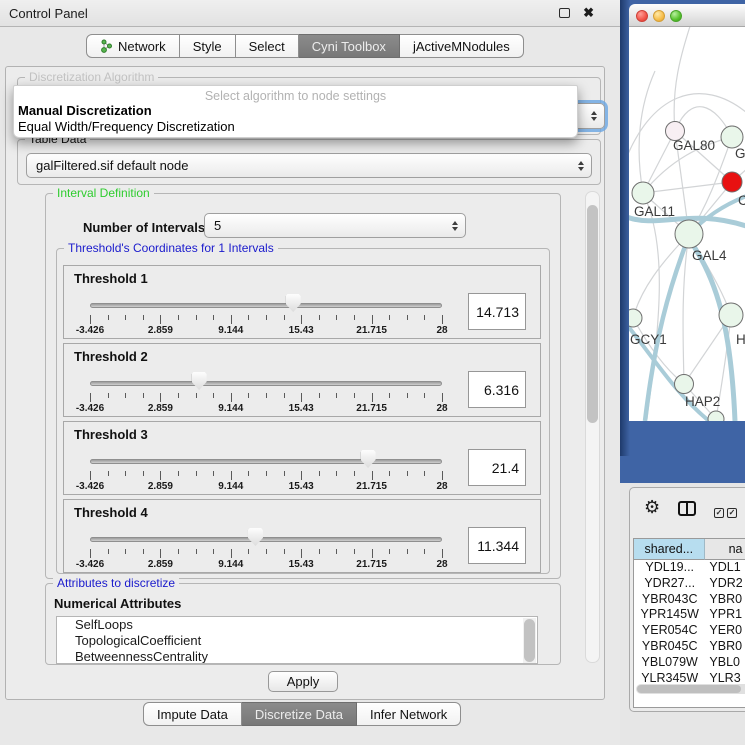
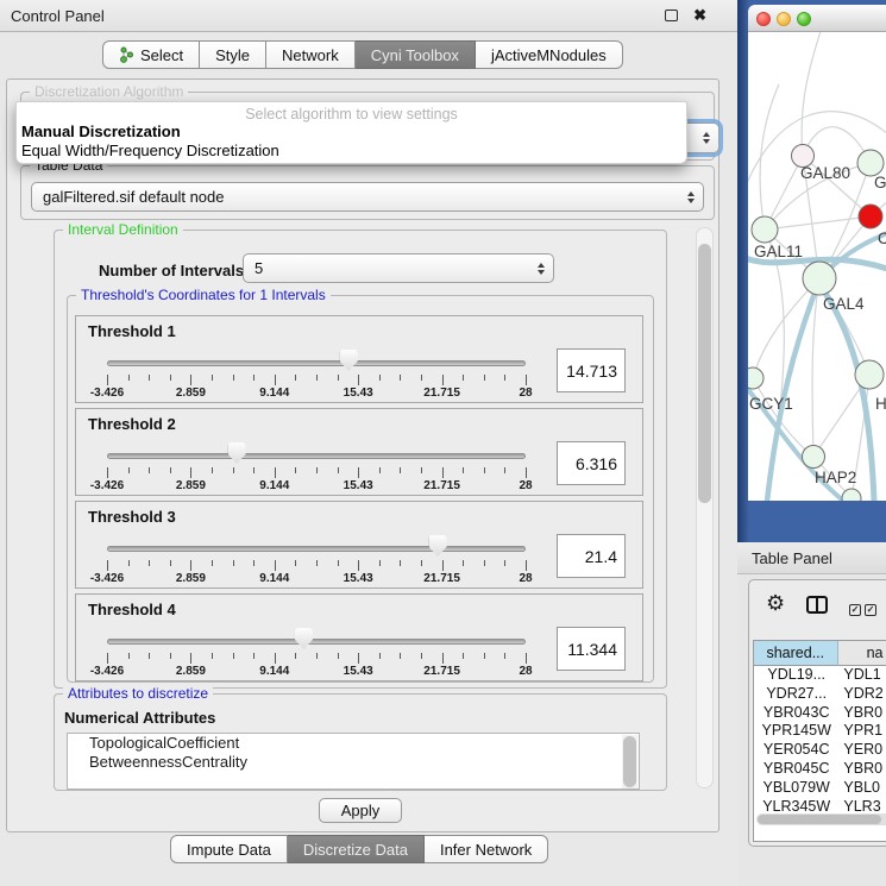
  Control Panel
  ✖
- Network
+ Select
  Style
- Select
+ Network
  Cyni Toolbox
  jActiveMNodules
  Discretization Algorithm
- Select algorithm to node settings
+ Select algorithm to view settings
  Manual Discretization
  Equal Width/Frequency Discretization
  Table Data
  galFiltered.sif default node
  Interval Definition
  Number of Intervals
  5
  Threshold's Coordinates for 1 Intervals
  Threshold 1
  -3.426
  2.859
  9.144
  15.43
  21.715
  28
  14.713
  Threshold 2
  -3.426
  2.859
  9.144
  15.43
  21.715
  28
  6.316
  Threshold 3
  -3.426
  2.859
  9.144
  15.43
  21.715
  28
  21.4
  Threshold 4
  -3.426
  2.859
  9.144
  15.43
  21.715
  28
  11.344
  Attributes to discretize
  Numerical Attributes
- SelfLoops
  TopologicalCoefficient
  BetweennessCentrality
  Apply
  Impute Data
  Discretize Data
  Infer Network
  GAL80
  C
  GAL11
  GAL4
  GCY1
  H
  HAP2
+ Table Panel
  ⚙
  ✓
  ✓
  shared...
  na
  YDL19...
  YDL1
  YDR27...
  YDR2
  YBR043C
  YBR0
  YPR145W
  YPR1
  YER054C
  YER0
  YBR045C
  YBR0
  YBL079W
  YBL0
  YLR345W
  YLR3
